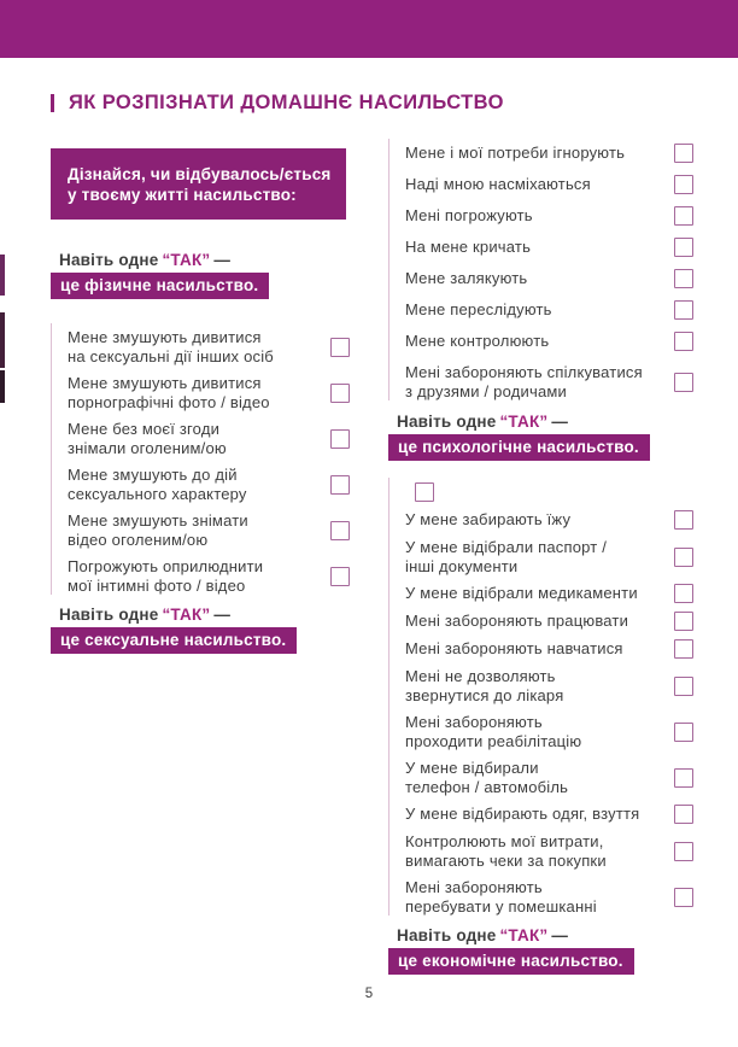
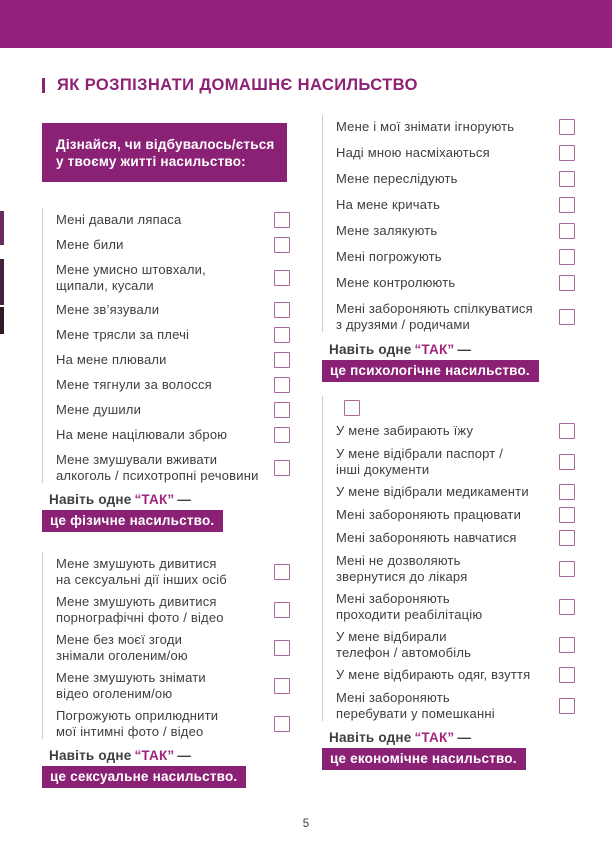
  ЯК РОЗПІЗНАТИ ДОМАШНЄ НАСИЛЬСТВО
  Дізнайся, чи відбувалось/ється
  у твоєму житті насильство:
+ Мені давали ляпаса
+ Мене били
+ Мене умисно штовхали,
+ щипали, кусали
+ Мене зв’язували
+ Мене трясли за плечі
+ На мене плювали
+ Мене тягнули за волосся
+ Мене душили
+ На мене націлювали зброю
+ Мене змушували вживати
+ алкоголь / психотропні речовини
  Навіть одне “ТАК” —
  це фізичне насильство.
  Мене змушують дивитися
  на сексуальні дії інших осіб
  Мене змушують дивитися
  порнографічні фото / відео
  Мене без моєї згоди
  знімали оголеним/ою
- Мене змушують до дій
- сексуального характеру
  Мене змушують знімати
  відео оголеним/ою
  Погрожують оприлюднити
  мої інтимні фото / відео
  Навіть одне “ТАК” —
  це сексуальне насильство.
- Мене і мої потреби ігнорують
+ Мене і мої знімати ігнорують
  Наді мною насміхаються
- Мені погрожують
+ Мене переслідують
  На мене кричать
  Мене залякують
- Мене переслідують
+ Мені погрожують
  Мене контролюють
  Мені забороняють спілкуватися
  з друзями / родичами
  Навіть одне “ТАК” —
  це психологічне насильство.
  У мене забирають їжу
  У мене відібрали паспорт /
  інші документи
  У мене відібрали медикаменти
  Мені забороняють працювати
  Мені забороняють навчатися
  Мені не дозволяють
  звернутися до лікаря
  Мені забороняють
  проходити реабілітацію
  У мене відбирали
  телефон / автомобіль
  У мене відбирають одяг, взуття
- Контролюють мої витрати,
- вимагають чеки за покупки
  Мені забороняють
  перебувати у помешканні
  Навіть одне “ТАК” —
  це економічне насильство.
  5
